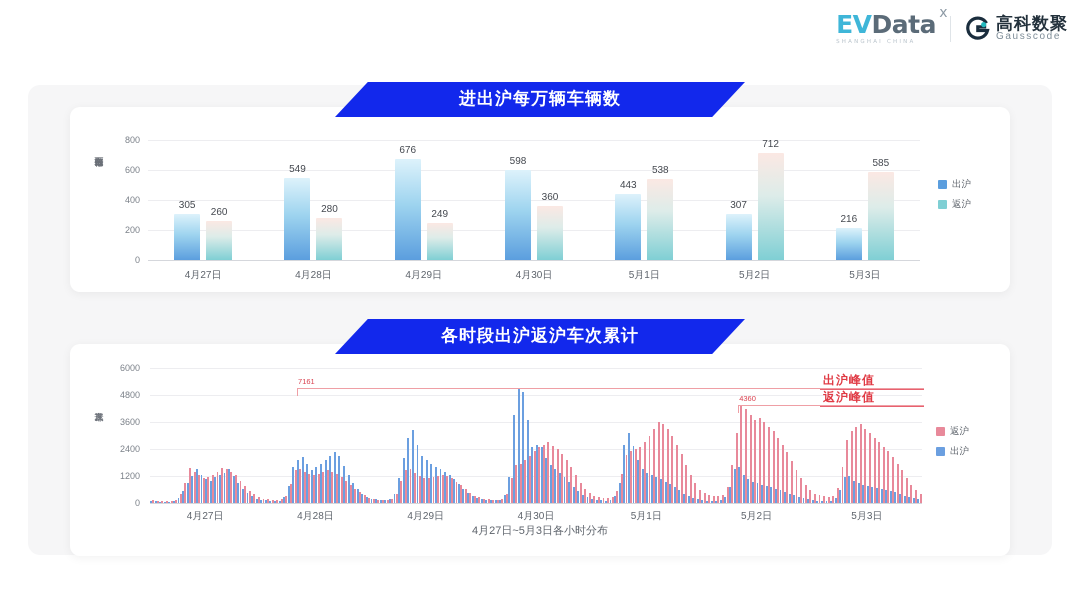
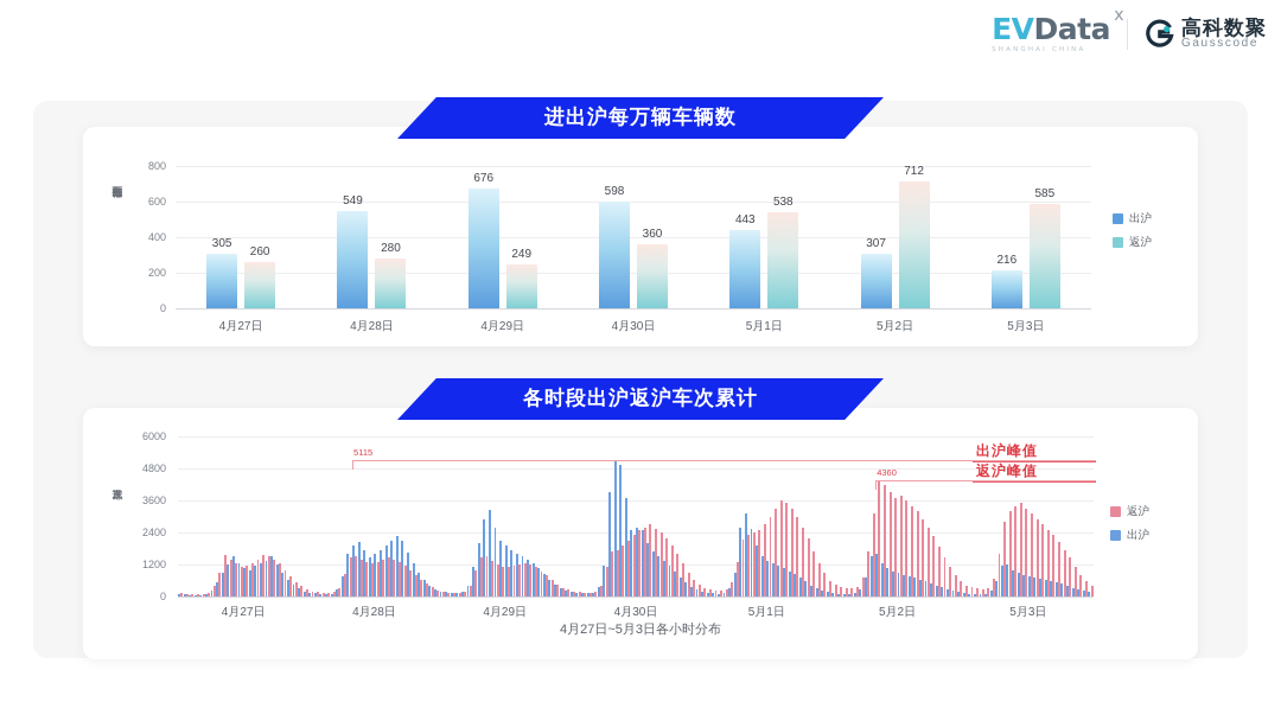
  EVData
  x
  高科数聚
  Gausscode
  进出沪每万辆车辆数
  0
  200
  400
  600
  800
  305
  260
  4月27日
  549
  280
  4月28日
  676
  249
  4月29日
  598
  360
  4月30日
  443
  538
  5月1日
  307
  712
  5月2日
  216
  585
  5月3日
  出沪
  返沪
  各时段出沪返沪车次累计
  0
  1200
  2400
  3600
  4800
  6000
  4月27日
  4月28日
  4月29日
  4月30日
  5月1日
  5月2日
  5月3日
- 7161
+ 5115
  出沪峰值
  4360
  返沪峰值
  返沪
  出沪
  4月27日~5月3日各小时分布
